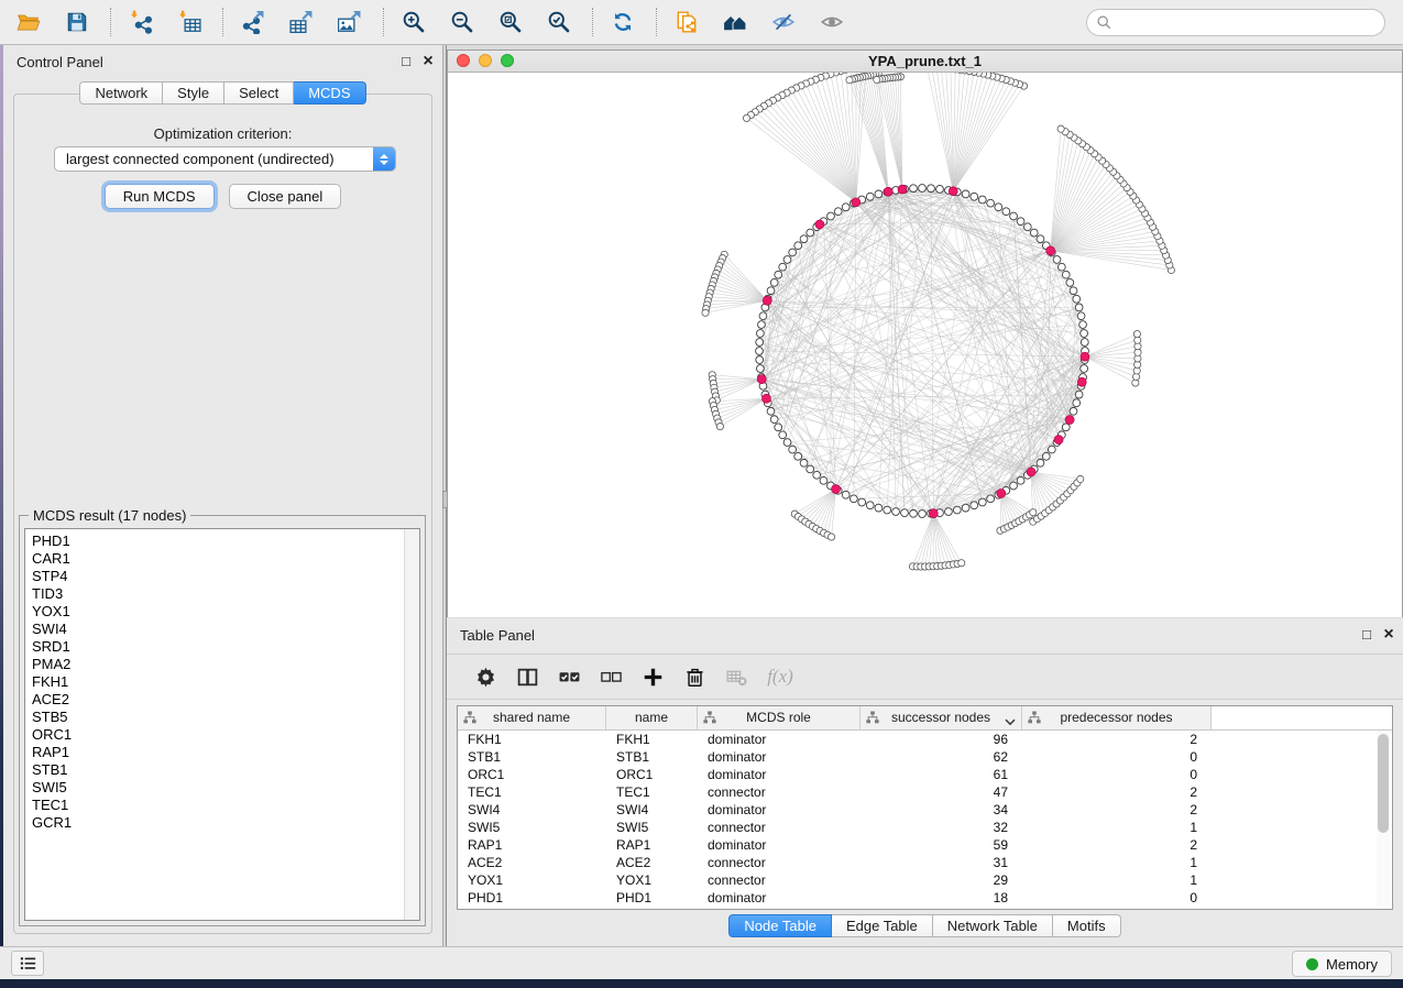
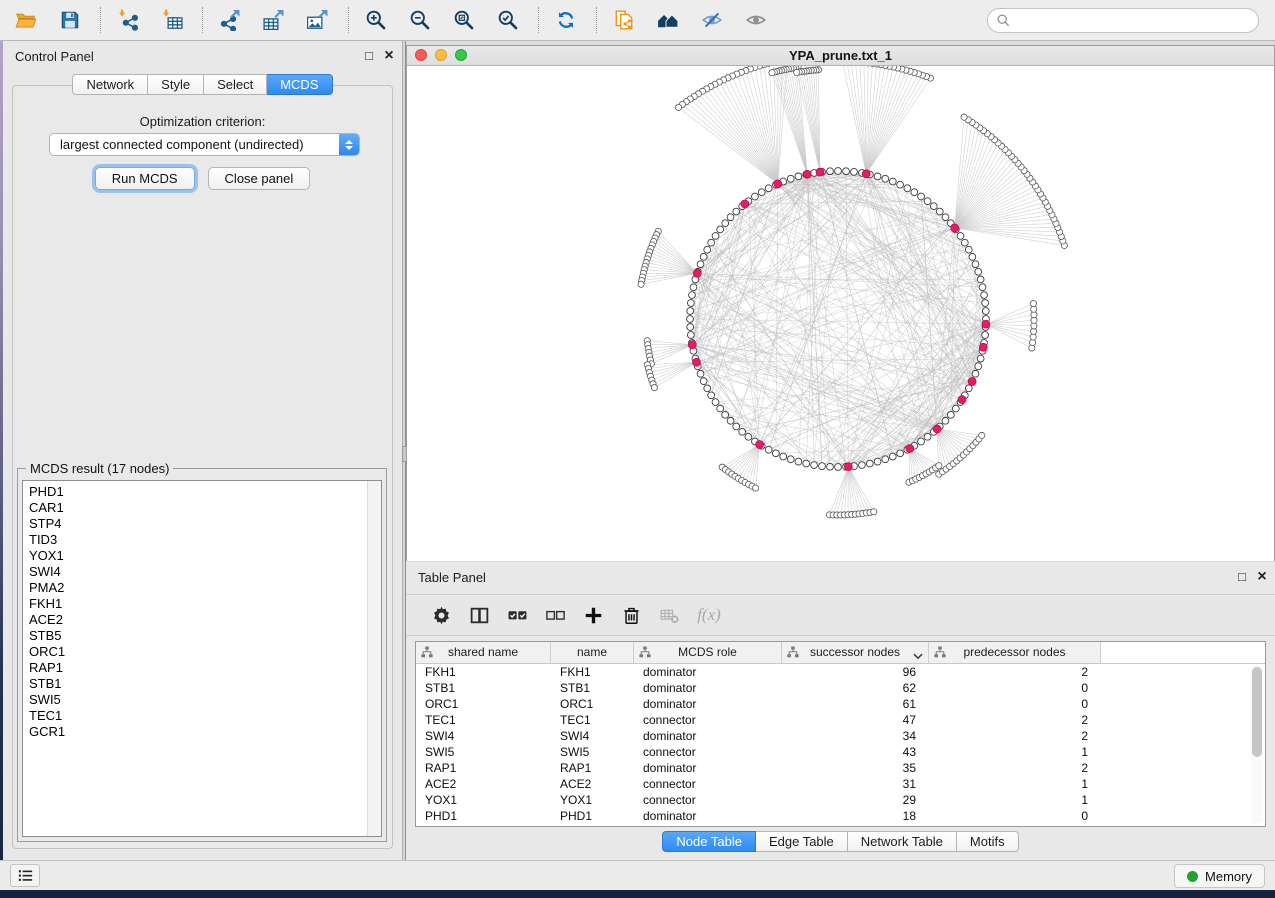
  Control Panel
  □
  ×
  Network
  Style
  Select
  MCDS
  Optimization criterion:
  largest connected component (undirected)
  Run MCDS
  Close panel
  MCDS result (17 nodes)
  PHD1
  CAR1
  STP4
  TID3
  YOX1
  SWI4
- SRD1
  PMA2
  FKH1
  ACE2
  STB5
  ORC1
  RAP1
  STB1
  SWI5
  TEC1
  GCR1
  YPA_prune.txt_1
  Table Panel
  □
  ×
  f(x)
  shared name
  name
  MCDS role
  successor nodes
  predecessor nodes
  FKH1
  FKH1
  dominator
  96
  2
  STB1
  STB1
  dominator
  62
  0
  ORC1
  ORC1
  dominator
  61
  0
  TEC1
  TEC1
  connector
  47
  2
  SWI4
  SWI4
  dominator
  34
  2
  SWI5
  SWI5
  connector
- 32
+ 43
  1
  RAP1
  RAP1
  dominator
- 59
+ 35
  2
  ACE2
  ACE2
  connector
  31
  1
  YOX1
  YOX1
  connector
  29
  1
  PHD1
  PHD1
  dominator
  18
  0
  Node Table
  Edge Table
  Network Table
  Motifs
  Memory
